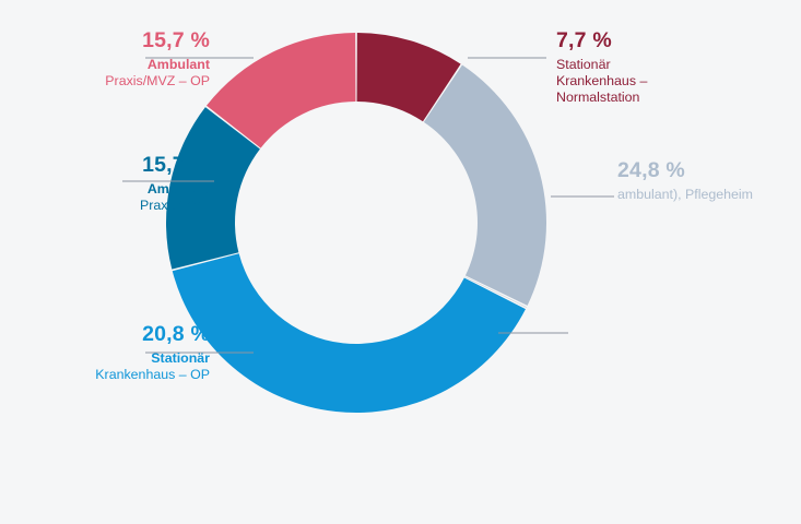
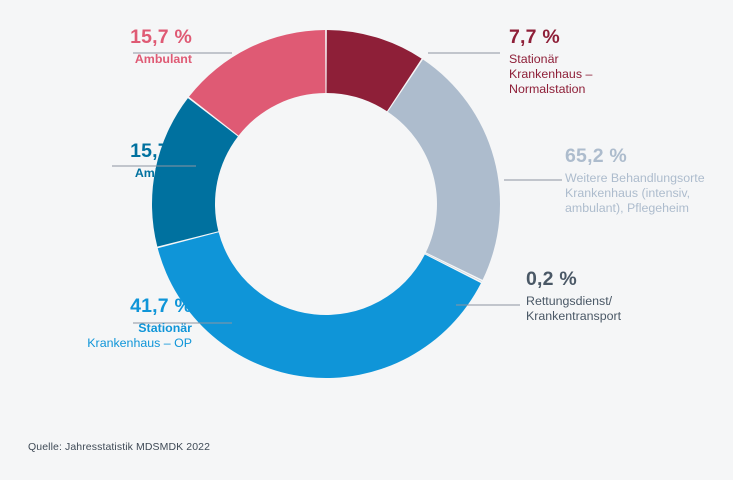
  15,7 %
  Ambulant
- Praxis/MVZ – OP
  15,7 %
  Ambulant
- Praxis/MVZ
- 20,8 %
+ 41,7 %
  Stationär
  Krankenhaus – OP
  7,7 %
  Stationär
  Krankenhaus –
  Normalstation
- 24,8 %
+ 65,2 %
+ Weitere Behandlungsorte
+ Krankenhaus (intensiv,
  ambulant), Pflegeheim
+ 0,2 %
+ Rettungsdienst/
+ Krankentransport
+ Quelle: Jahresstatistik MDSMDK 2022
